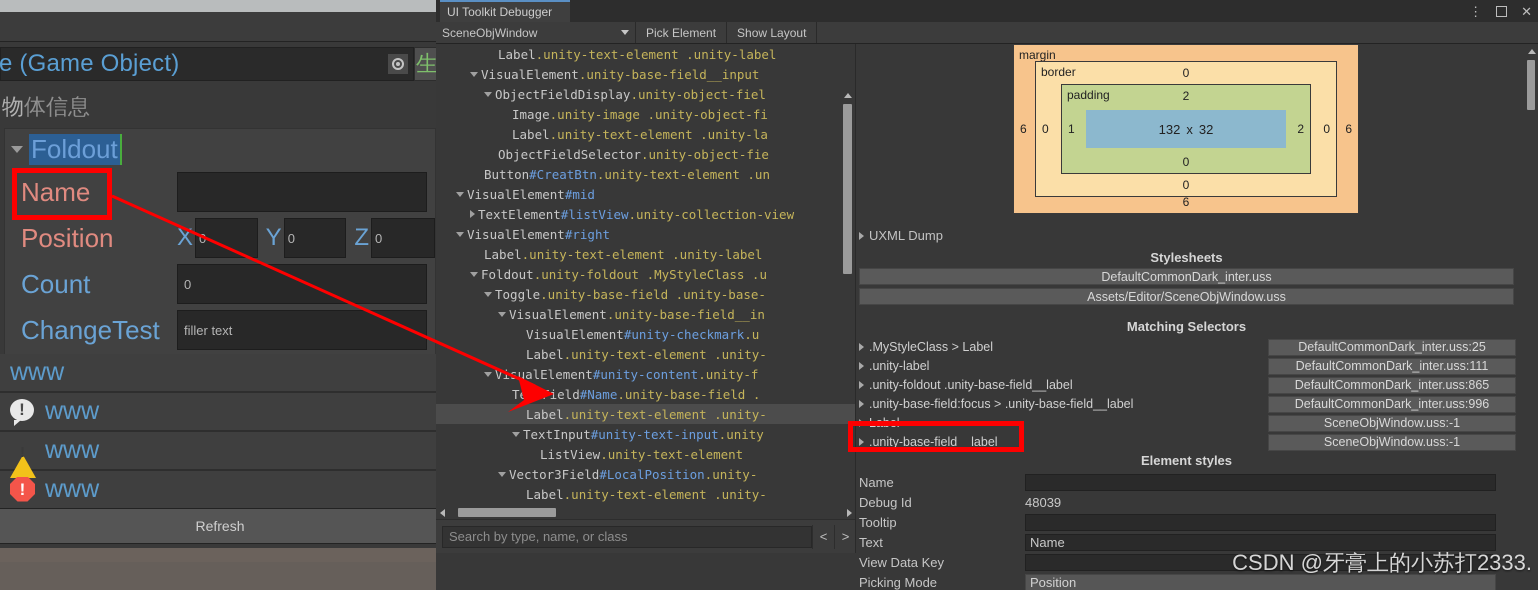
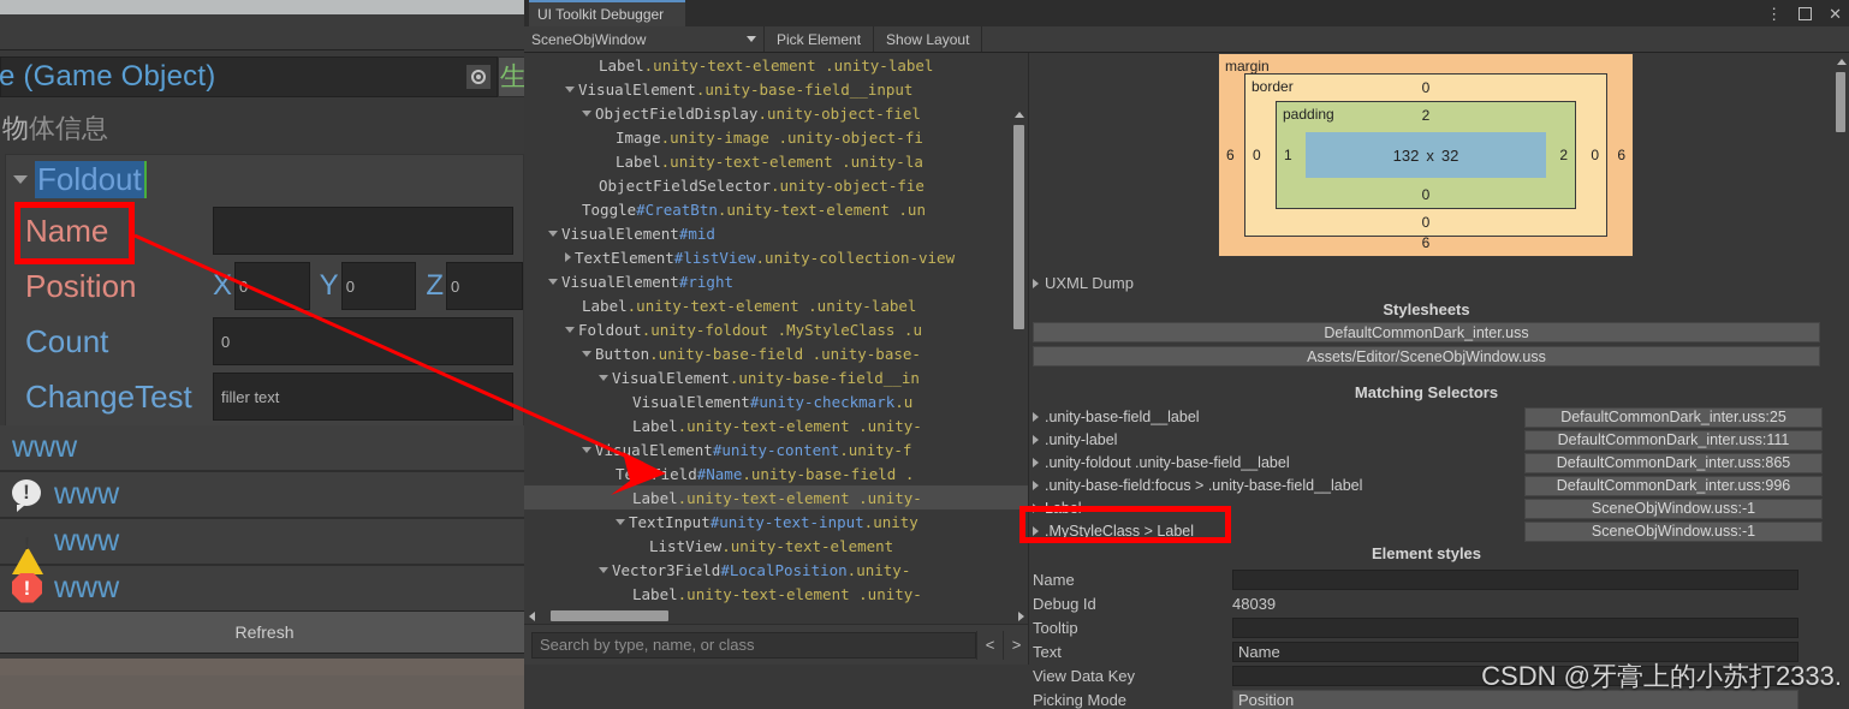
  e (Game Object)
  生
  物体信息
  Foldout
  Name
  Position
  X
  Y
  0
  Z
  0
  Count
  0
  ChangeTest
  filler text
  www
  !
  www
  !
  www
  !
  www
  Refresh
  UI Toolkit Debugger
  ⋮
  ✕
  SceneObjWindow
  Pick Element
  Show Layout
  Label
  .unity-text-element .unity-label
  VisualElement
  .unity-base-field__input
  ObjectFieldDisplay
  .unity-object-fiel
  Image
  .unity-image .unity-object-fi
  Label
  .unity-text-element .unity-la
  ObjectFieldSelector
  .unity-object-fie
- Button
+ Toggle
  #CreatBtn
  .unity-text-element .un
  VisualElement
  #mid
  TextElement
  #listView
  .unity-collection-view
  VisualElement
  #right
  Label
  .unity-text-element .unity-label
  Foldout
  .unity-foldout .MyStyleClass .u
- Toggle
+ Button
  .unity-base-field .unity-base-
  VisualElement
  .unity-base-field__in
  VisualElement
  #unity-checkmark
  .u
  Label
  .unity-text-element .unity-
  VsualElement
  #unity-content
  .unity-f
  #Name
  .unity-base-field .
  Label
  .unity-text-element .unity-
  TextInput
  #unity-text-input
  .unity
  ListView
  .unity-text-element
  Vector3Field
  #LocalPosition
  .unity-
  Label
  .unity-text-element .unity-
  Search by type, name, or class
  <
  >
  margin
  6
  6
  6
  border
  0
  0
  0
  0
  padding
  2
  1
  2
  0
  132
  x
  32
  UXML Dump
  Stylesheets
  DefaultCommonDark_inter.uss
  Assets/Editor/SceneObjWindow.uss
  Matching Selectors
- .MyStyleClass > Label
+ .unity-base-field__label
  DefaultCommonDark_inter.uss:25
  .unity-label
  DefaultCommonDark_inter.uss:111
  .unity-foldout .unity-base-field__label
  DefaultCommonDark_inter.uss:865
  .unity-base-field:focus > .unity-base-field__label
  DefaultCommonDark_inter.uss:996
  Label
  SceneObjWindow.uss:-1
- .unity-base-field__label
+ .MyStyleClass > Label
  SceneObjWindow.uss:-1
  Element styles
  Name
  Debug Id
  48039
  Tooltip
  Text
  Name
  View Data Key
  Picking Mode
  Position
  CSDN @牙膏上的小苏打2333.
